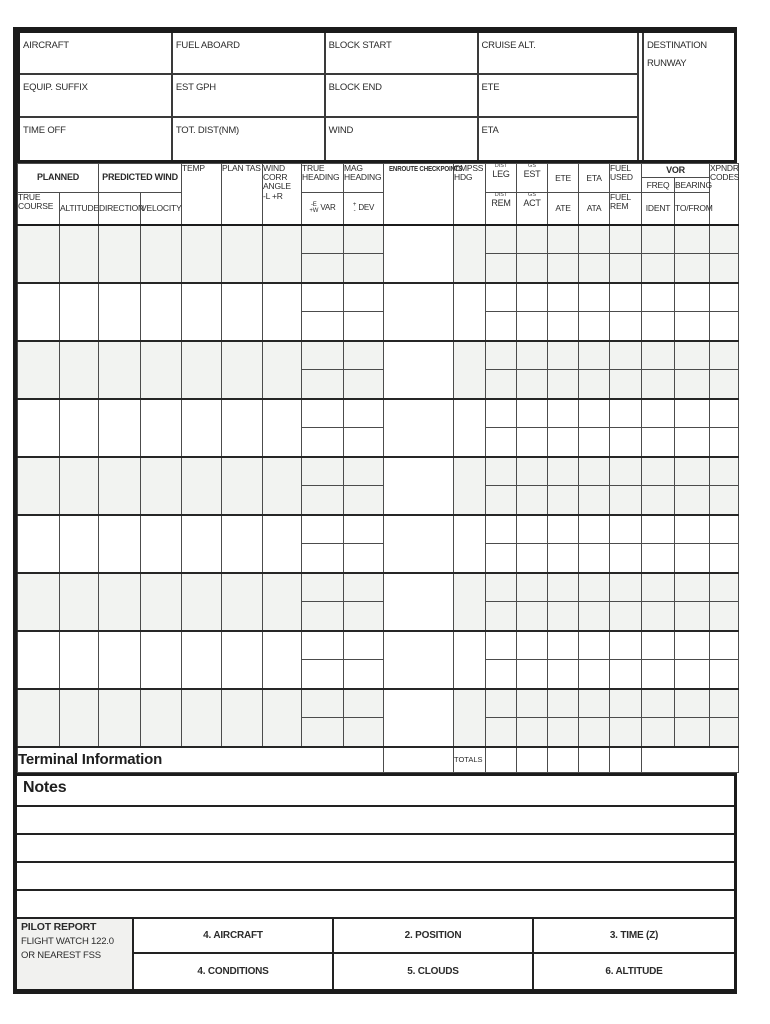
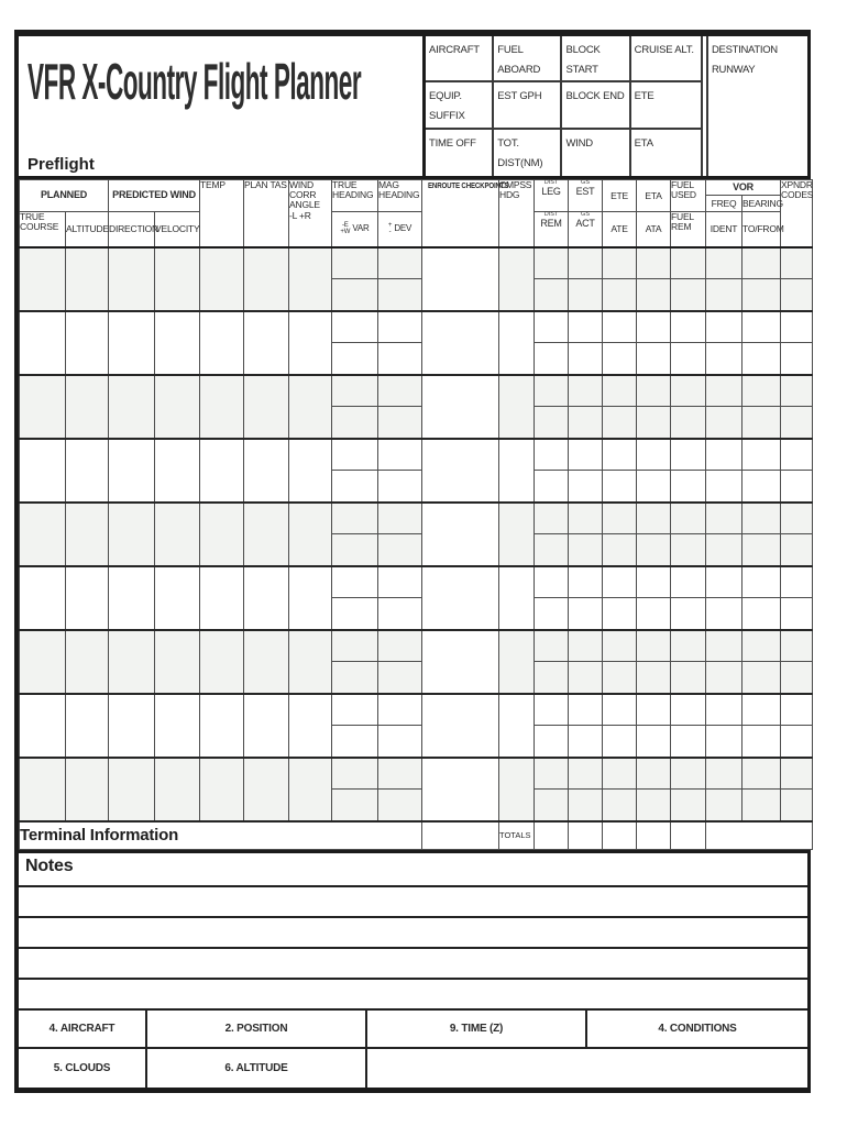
+ VFR X-Country Flight Planner
+ Preflight
  DESTINATION RUNWAY
  AIRCRAFT
  FUEL ABOARD
  BLOCK START
  CRUISE ALT.
  EQUIP. SUFFIX
  EST GPH
  BLOCK END
  ETE
  TIME OFF
  TOT. DIST(NM)
  WIND
  ETA
  PLANNED	PREDICTED WIND	TEMP	PLAN TAS	WIND CORR ANGLE -L +R	TRUE HEADING	MAG HEADING		CMPSS HDG	LEG	EST	ETE	ETA	FUEL USED	VOR	XPNDR CODES
  FREQ	BEARING
  TRUE COURSE	ALTITUDE	DIRECTIO	VELOCITY	VAR	DEV	REM	ACT	ATE	ATA	FUEL REM	IDENT	TO/FROM
  Terminal Information		TOTALS
  Notes
- PILOT REPORT
- FLIGHT WATCH 122.0
- OR NEAREST FSS
  4. AIRCRAFT
  2. POSITION
- 3. TIME (Z)
+ 9. TIME (Z)
  4. CONDITIONS
  5. CLOUDS
  6. ALTITUDE
